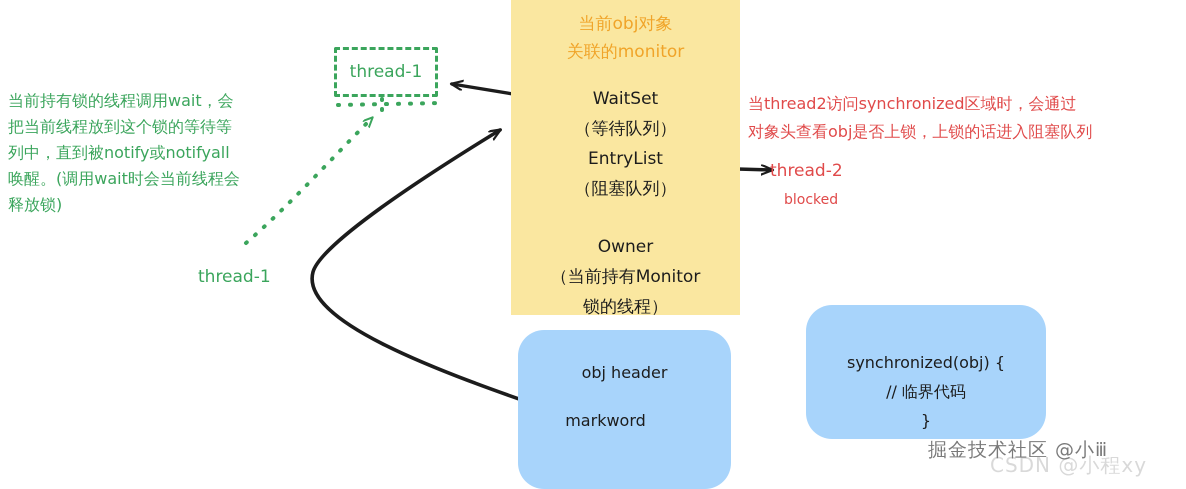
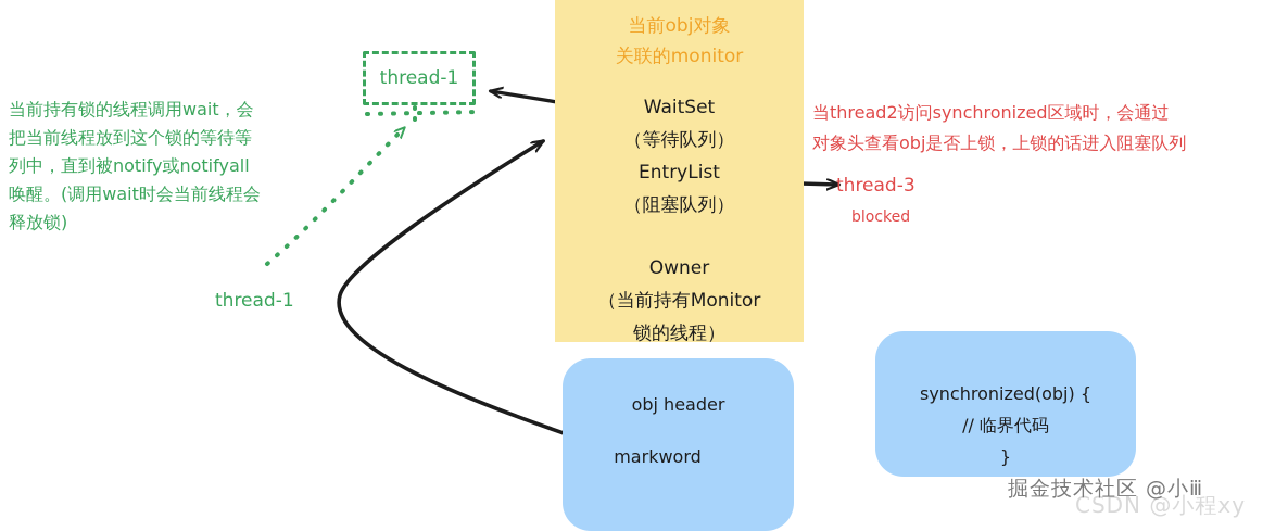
  当前obj对象
  关联的monitor
  WaitSet
  （等待队列）
  EntryList
  （阻塞队列）
  Owner
  （当前持有Monitor
  锁的线程）
  obj header
  markword
  synchronized(obj) {
  // 临界代码
  }
  thread-1
  thread-1
  当前持有锁的线程调用wait，会
  把当前线程放到这个锁的等待等
  列中，直到被notify或notifyall
  唤醒。(调用wait时会当前线程会
  释放锁)
  当thread2访问synchronized区域时，会通过
  对象头查看obj是否上锁，上锁的话进入阻塞队列
- thread-2
+ thread-3
  blocked
  CSDN @小程xy
  掘金技术社区 @小ⅲ
